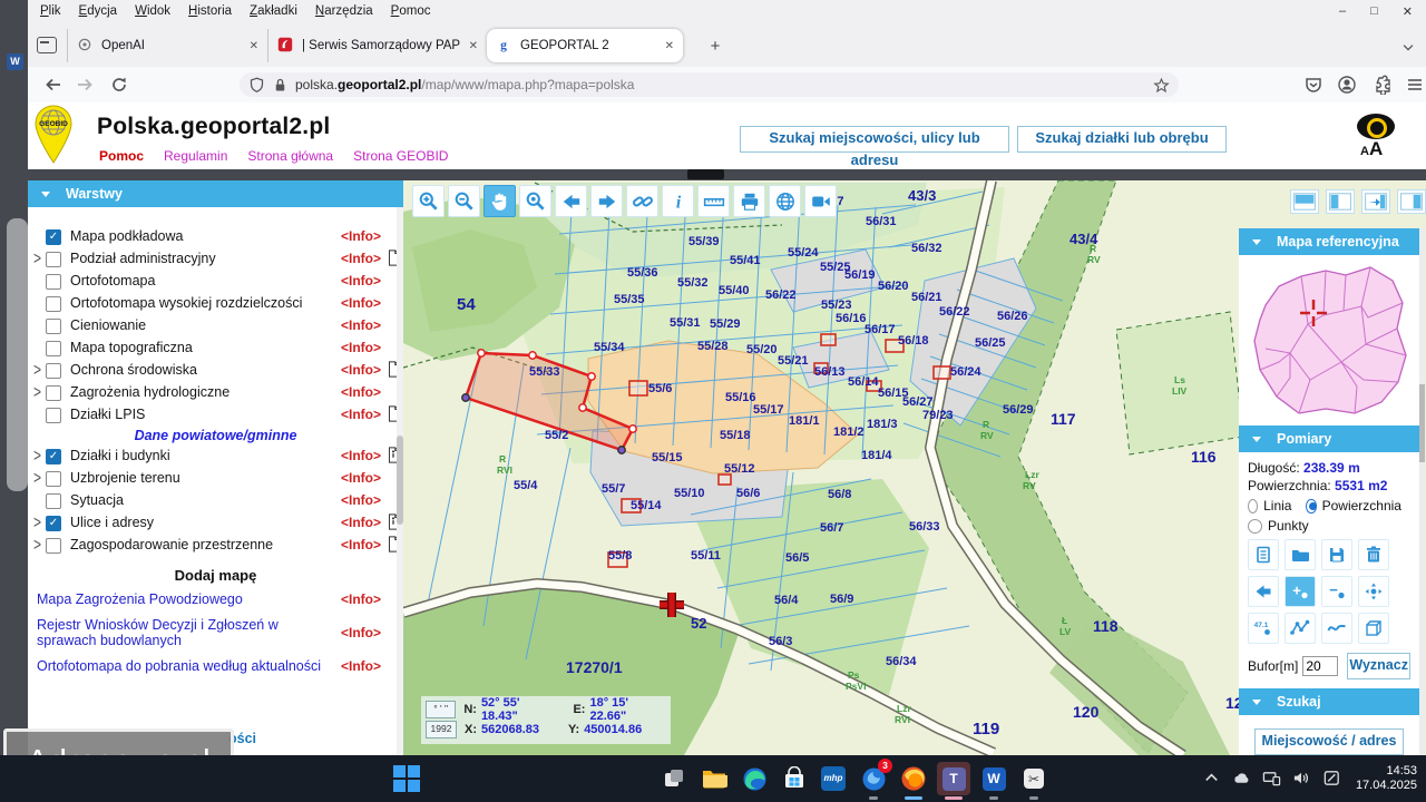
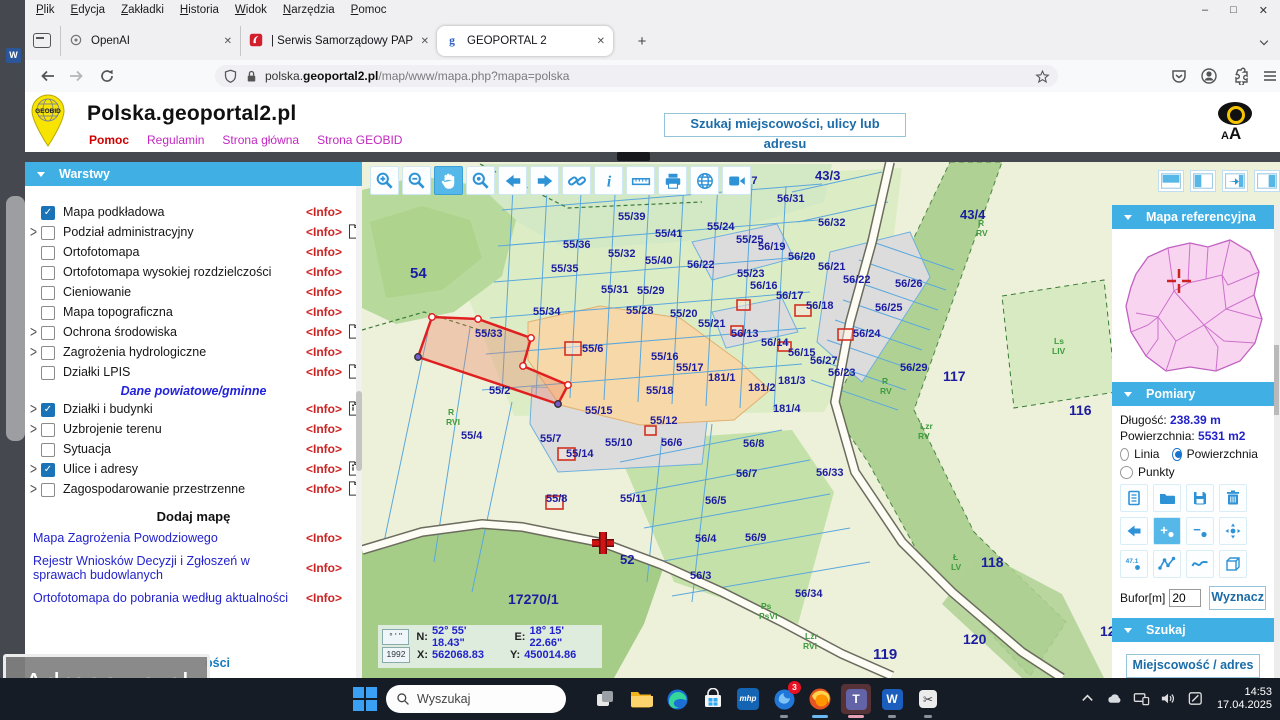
  W
  Plik
  Edycja
- Widok
+ Zakładki
  Historia
- Zakładki
+ Widok
  Narzędzia
  Pomoc
  –
  □
  ✕
  OpenAI
  ✕
  | Serwis Samorządowy PAP
  ✕
  g
  GEOPORTAL 2
  ✕
  +
  polska.
  geoportal2.pl
  /map/www/mapa.php?mapa=polska
  Polska.geoportal2.pl
  Pomoc
  Regulamin
  Strona główna
  Strona GEOBID
  Szukaj miejscowości, ulicy lub adresu
- Szukaj działki lub obrębu
  AA
  Warstwy
  ✓
  Mapa podkładowa
  <Info>
  >
  Podział administracyjny
  <Info>
  Ortofotomapa
  <Info>
  Ortofotomapa wysokiej rozdzielczości
  <Info>
  Cieniowanie
  <Info>
  Mapa topograficzna
  <Info>
  >
  Ochrona środowiska
  <Info>
  >
  Zagrożenia hydrologiczne
  <Info>
  Działki LPIS
  <Info>
  Dane powiatowe/gminne
  >
  ✓
  Działki i budynki
  <Info>
  >
  Uzbrojenie terenu
  <Info>
  Sytuacja
  <Info>
  >
  ✓
  Ulice i adresy
  <Info>
  >
  Zagospodarowanie przestrzenne
  <Info>
  Dodaj mapę
  Mapa Zagrożenia Powodziowego
  <Info>
  Rejestr Wniosków Decyzji i Zgłoszeń w sprawach budowlanych
  <Info>
  Ortofotomapa do pobrania według aktualności
  <Info>
  ści
  54
  55/39
  55/41
  55/24
  55/25
  55/36
  55/32
  55/40
  56/22
  55/23
  55/35
  55/31
  55/29
  55/28
  55/20
  55/21
  56/13
  55/34
  55/33
  55/2
  55/6
  55/16
  55/17
  181/1
  55/18
  55/15
  55/12
  55/10
  55/7
  55/14
  55/8
  55/11
  55/4
  56/6
  56/8
  56/7
  56/5
  56/4
  56/9
  56/3
  52
  17270/1
  56/34
  56/33
  43/3
  43/4
  56/31
  56/32
  56/19
  56/20
  56/21
  56/22
  56/26
  56/25
  56/16
  56/17
  56/18
  56/24
  56/14
  56/15
  56/27
- 79/23
+ 56/23
  181/2
  181/3
  181/4
  56/29
  117
  116
  118
  120
  119
  R
  RVI
  R
  RV
  Lzr
  RV
  R
  RV
  Ls
  LIV
  Ps
  PsVI
  Lzr
  RVI
  Ł
  LV
  i
  Mapa referencyjna
  Pomiary
  Długość: 238.39 m
  Powierzchnia: 5531 m2
  Linia
  Powierzchnia
  Punkty
  +
  −
  Bufor[m]
  20
  Wyznacz
  Szukaj
  Miejscowość / adres
  ° ' "
  N:
  52° 55' 18.43"
  E:
  18° 15' 22.66"
  1992
  X:
  562068.83
  Y:
  450014.86
+ Wyszukaj
  mhp
  3
  T
  W
  ✂
  14:53
  17.04.2025
